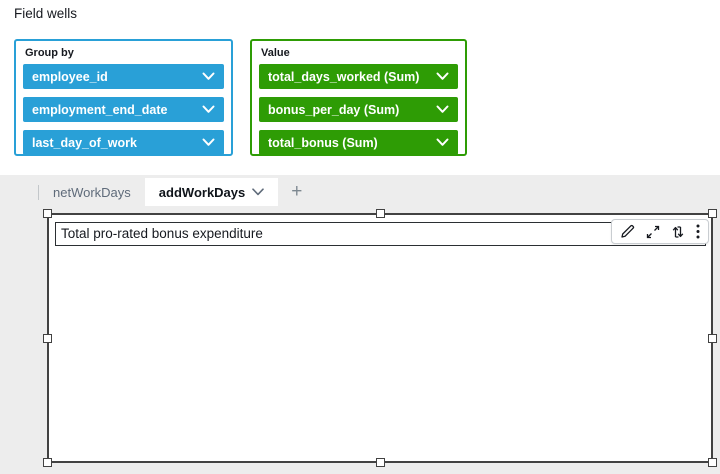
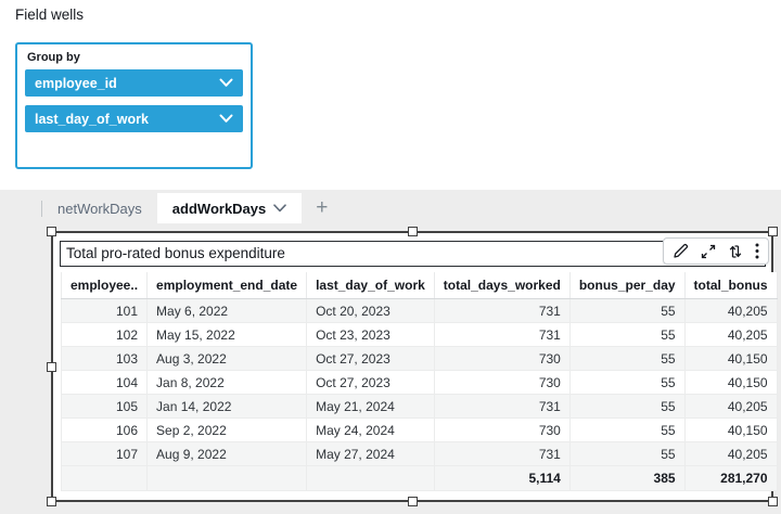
  Field wells
  Group by
  employee_id
- employment_end_date
  last_day_of_work
- Value
- total_days_worked (Sum)
- bonus_per_day (Sum)
- total_bonus (Sum)
  netWorkDays
  addWorkDays
  +
  Total pro-rated bonus expenditure
+ employee..	employment_end_date	last_day_of_work	total_days_worked	bonus_per_day	total_bonus
+ 101	May 6, 2022	Oct 20, 2023	731	55	40,205
+ 102	May 15, 2022	Oct 23, 2023	731	55	40,205
+ 103	Aug 3, 2022	Oct 27, 2023	730	55	40,150
+ 104	Jan 8, 2022	Oct 27, 2023	730	55	40,150
+ 105	Jan 14, 2022	May 21, 2024	731	55	40,205
+ 106	Sep 2, 2022	May 24, 2024	730	55	40,150
+ 107	Aug 9, 2022	May 27, 2024	731	55	40,205
+ 			5,114	385	281,270
